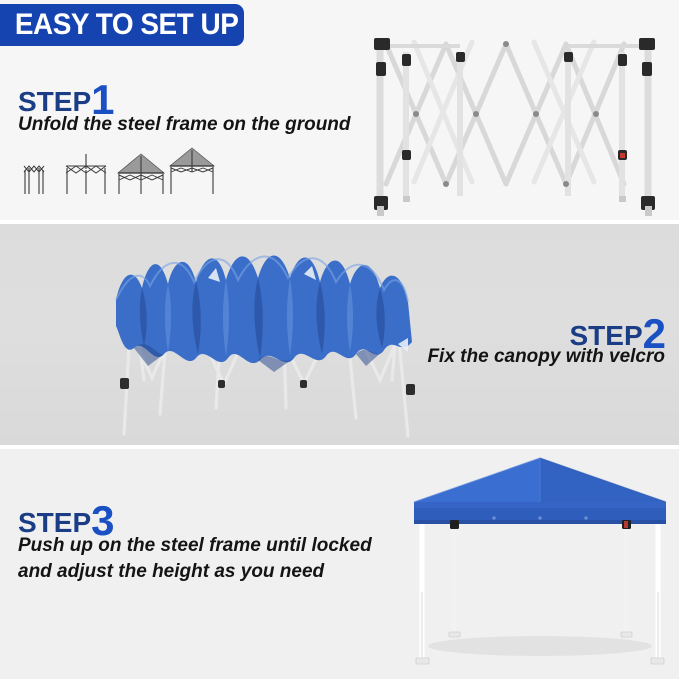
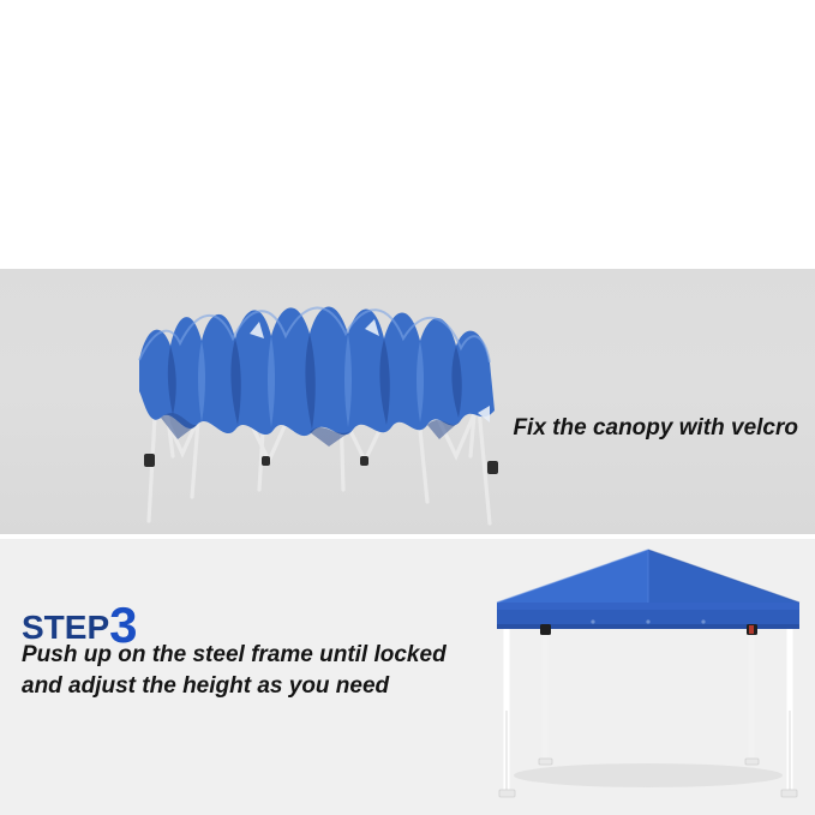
- EASY TO SET UP
- STEP1
- Unfold the steel frame on the ground
- STEP2
  Fix the canopy with velcro
  STEP3
  Push up on the steel frame until locked
  and adjust the height as you need
